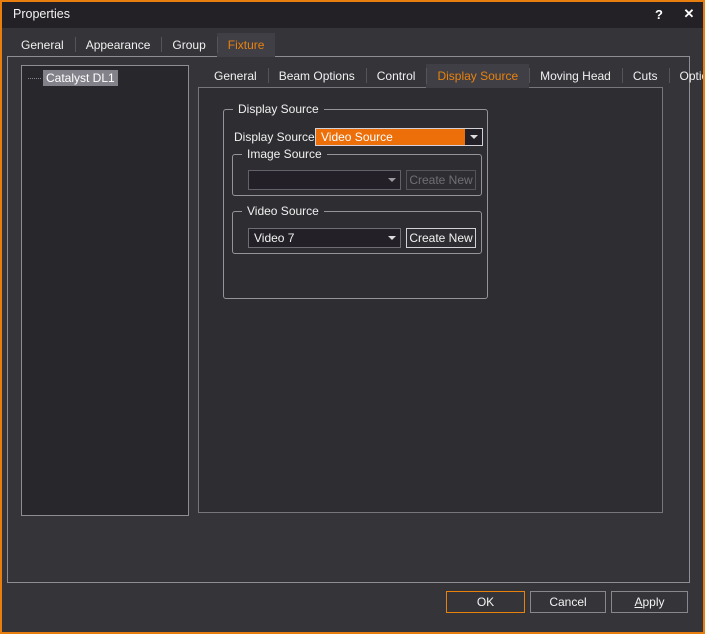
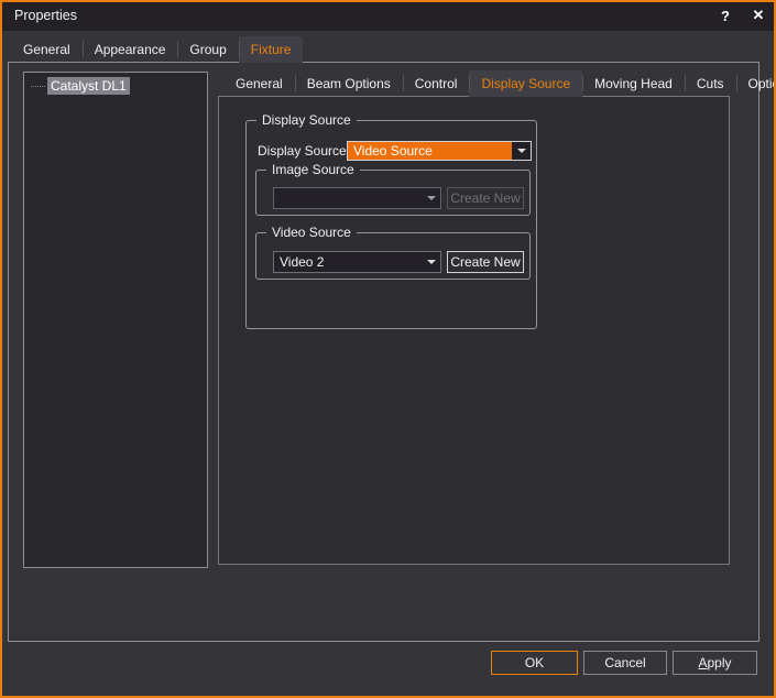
  Properties
  ?
  ✕
  General
  Appearance
  Group
  Fixture
  Catalyst DL1
  General
  Beam Options
  Control
  Display Source
  Moving Head
  Cuts
  Display Source
  Display Source
  Video Source
  Image Source
  Create New
  Video Source
- Video 7
+ Video 2
  Create New
  OK
  Cancel
  Apply
